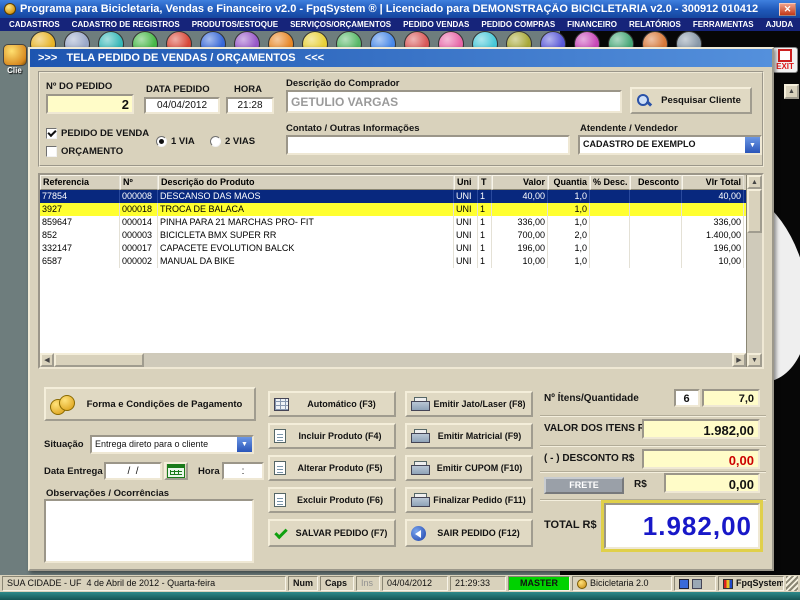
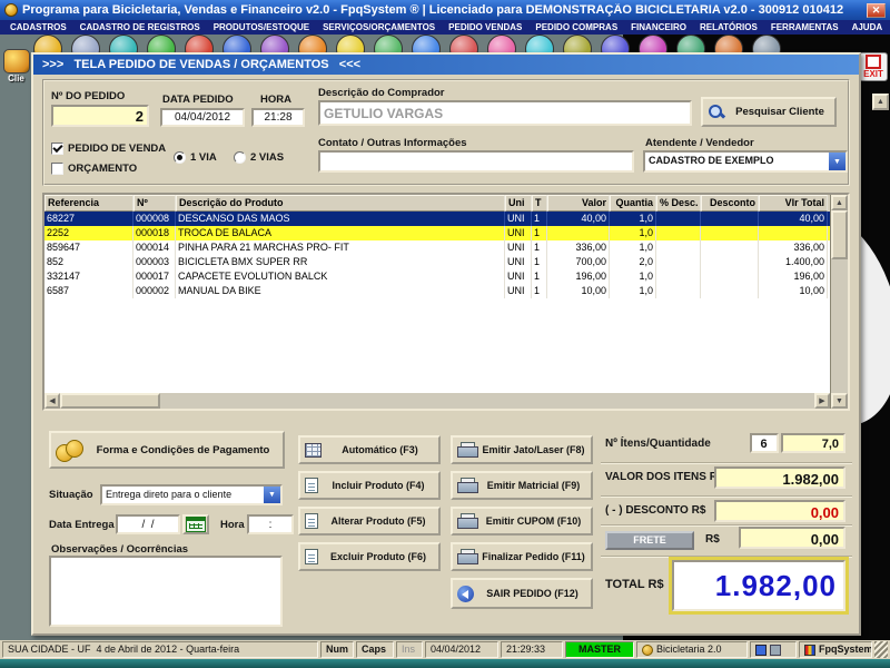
  Programa para Bicicletaria, Vendas e Financeiro v2.0 - FpqSystem ® | Licenciado para DEMONSTRAÇÃO BICICLETARIA v2.0 - 300912 010412
  ✕
  CADASTROS
  CADASTRO DE REGISTROS
  PRODUTOS/ESTOQUE
  SERVIÇOS/ORÇAMENTOS
  PEDIDO VENDAS
  PEDIDO COMPRAS
  FINANCEIRO
  RELATÓRIOS
  FERRAMENTAS
  AJUDA
  Clie
  EXIT
  >>> TELA PEDIDO DE VENDAS / ORÇAMENTOS <<<
  Nº DO PEDIDO
  2
  DATA PEDIDO
  04/04/2012
  HORA
  21:28
  Descrição do Comprador
  GETULIO VARGAS
  Pesquisar Cliente
  PEDIDO DE VENDA
  ORÇAMENTO
  1 VIA
  2 VIAS
  Contato / Outras Informações
  Atendente / Vendedor
  CADASTRO DE EXEMPLO
  Referencia
  Nº
  Descrição do Produto
  Uni
  T
  Valor
  Quantia
  % Desc.
  Desconto
  Vlr Total
- 77854
+ 68227
  000008
  DESCANSO DAS MAOS
  UNI
  1
  40,00
  1,0
  40,00
- 3927
+ 2252
  000018
  TROCA DE BALACA
  UNI
  1
  1,0
  859647
  000014
  PINHA PARA 21 MARCHAS PRO- FIT
  UNI
  1
  336,00
  1,0
  336,00
  852
  000003
  BICICLETA BMX SUPER RR
  UNI
  1
  700,00
  2,0
  1.400,00
  332147
  000017
  CAPACETE EVOLUTION BALCK
  UNI
  1
  196,00
  1,0
  196,00
  6587
  000002
  MANUAL DA BIKE
  UNI
  1
  10,00
  1,0
  10,00
  Forma e Condições de Pagamento
  Situação
  Entrega direto para o cliente
  Data Entrega
  / /
  Hora
  :
  Observações / Ocorrências
  Automático (F3)
  Incluir Produto (F4)
  Alterar Produto (F5)
  Excluir Produto (F6)
- SALVAR PEDIDO (F7)
  Emitir Jato/Laser (F8)
  Emitir Matricial (F9)
  Emitir CUPOM (F10)
  Finalizar Pedido (F11)
  SAIR PEDIDO (F12)
  Nº Ítens/Quantidade
  6
  7,0
  VALOR DOS ITENS
  1.982,00
  ( - ) DESCONTO R$
  0,00
  FRETE
  R$
  0,00
  TOTAL R$
  1.982,00
  SUA CIDADE - UF 4 de Abril de 2012 - Quarta-feira
  Num
  Caps
  Ins
  04/04/2012
  21:29:33
  MASTER
  Bicicletaria 2.0
  FpqSystem
